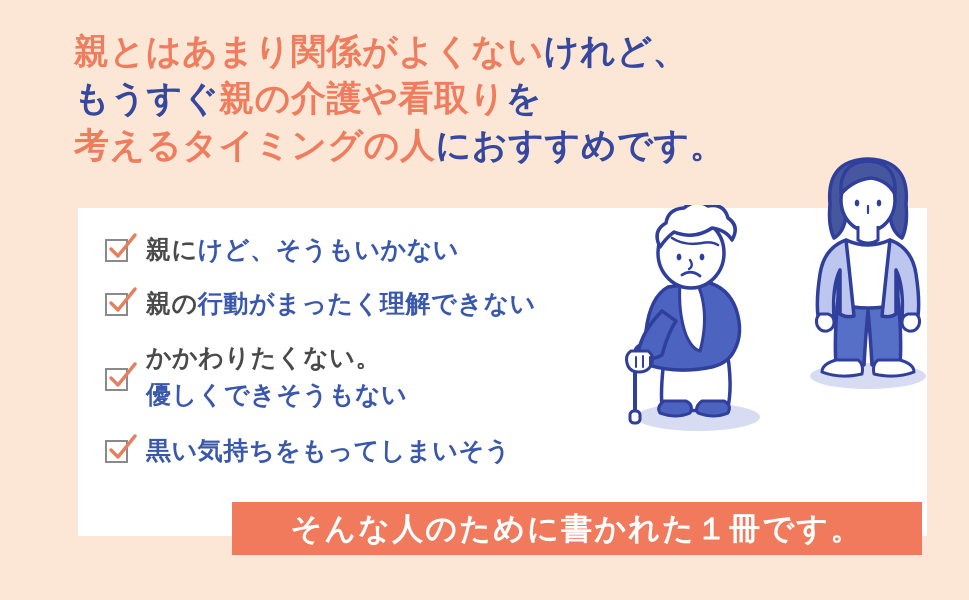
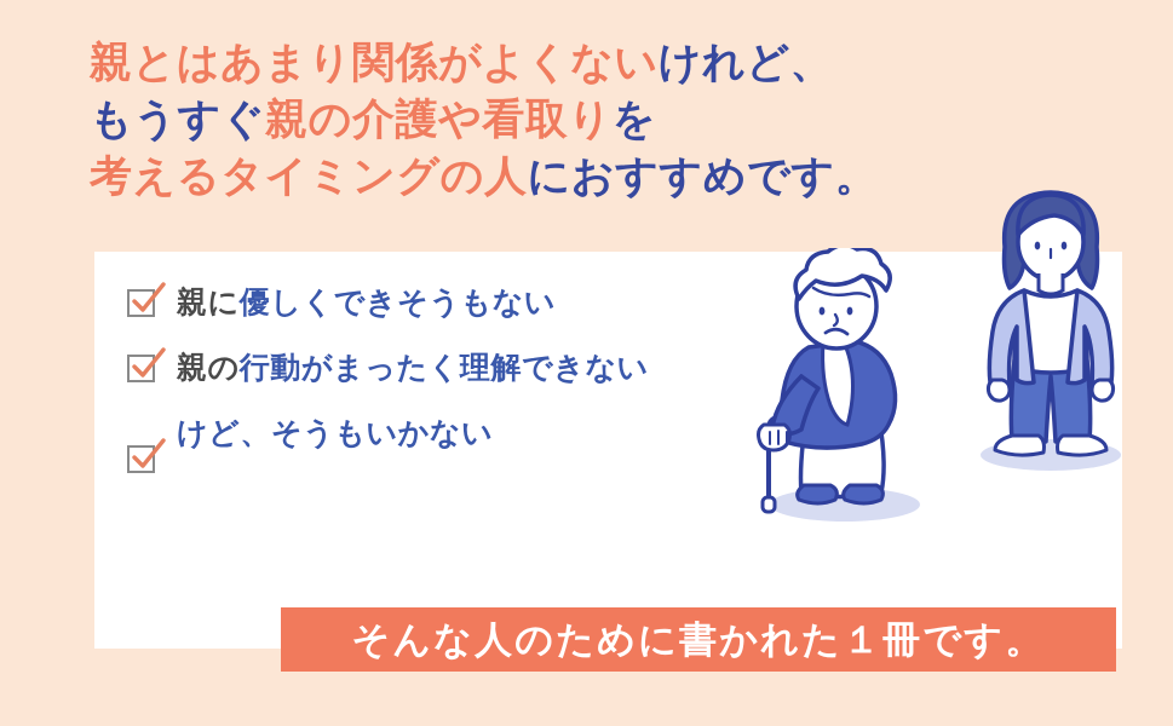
  親とはあまり関係がよくないけれど、
  もうすぐ親の介護や看取りを
  考えるタイミングの人におすすめです。
- 親にけど、そうもいかない
+ 親に優しくできそうもない
  親の行動がまったく理解できない
- かかわりたくない。
- 優しくできそうもない
+ けど、そうもいかない
- 黒い気持ちをもってしまいそう
  そんな人のために書かれた１冊です。
